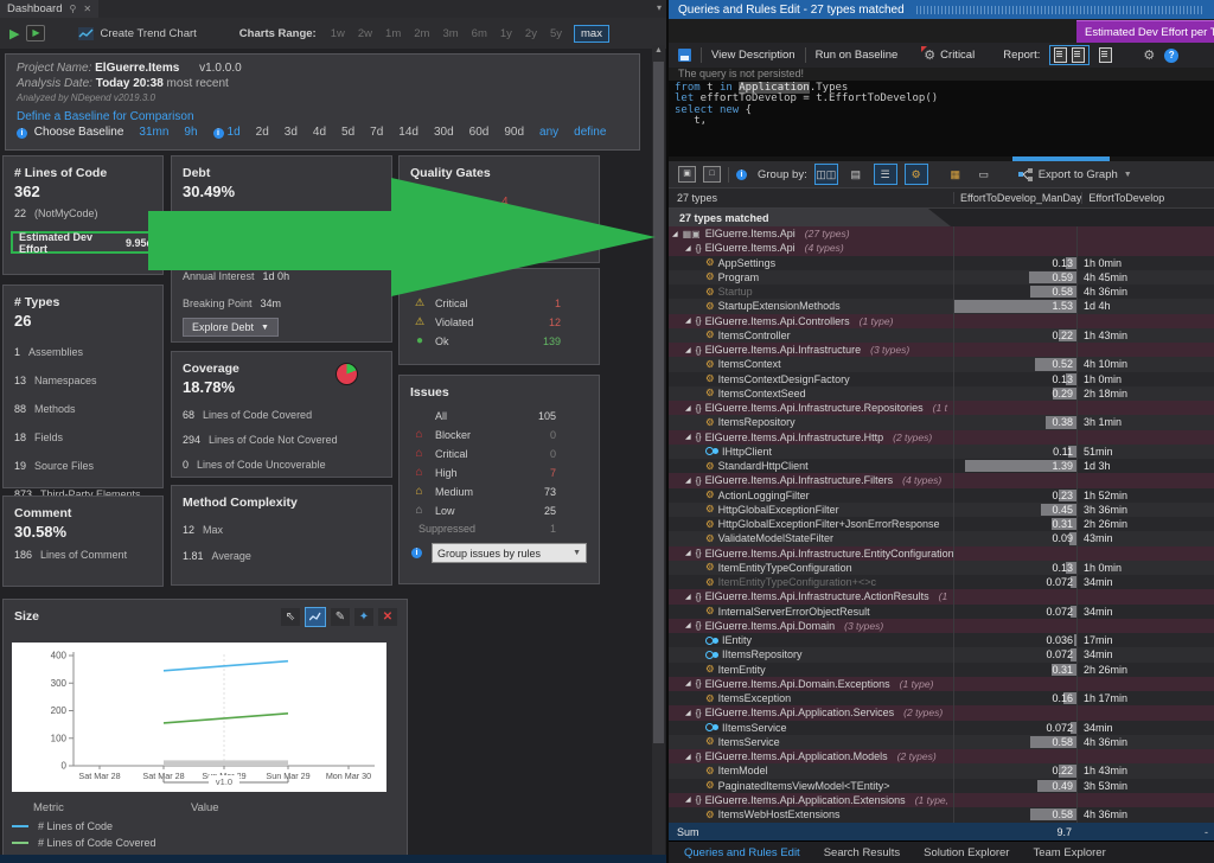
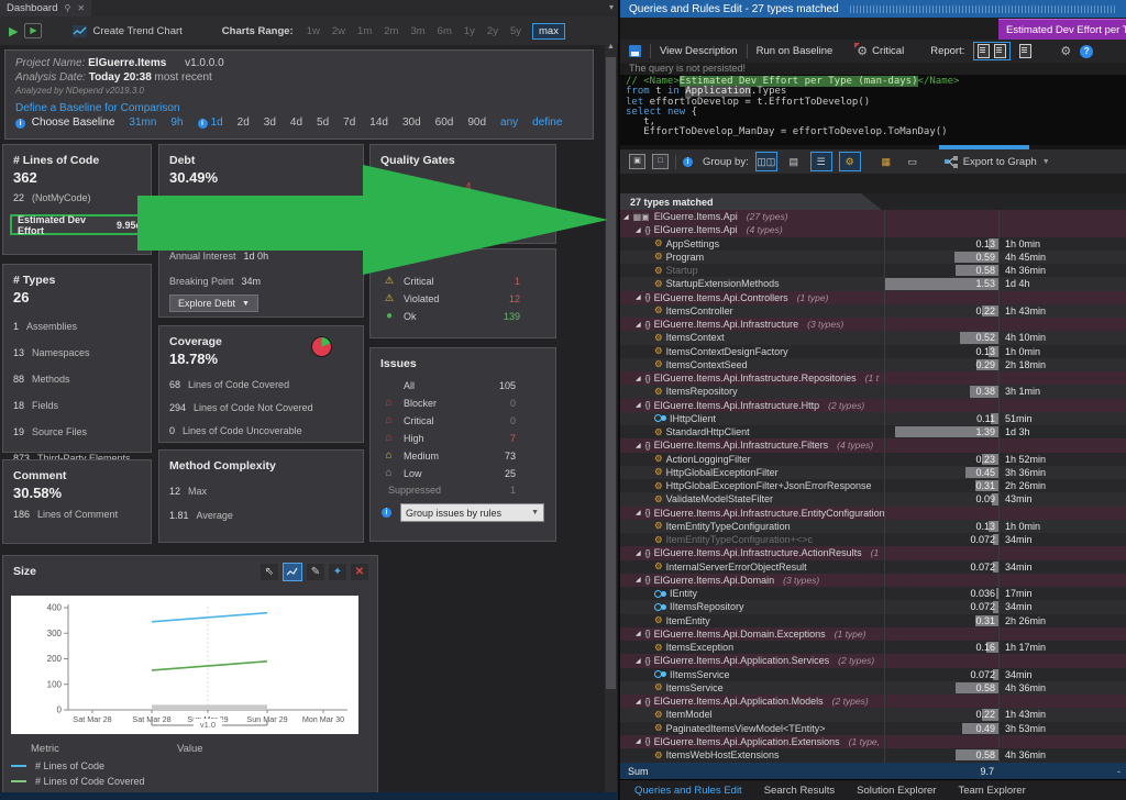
  Dashboard
  ⚲
  ✕
  ▾
  ▶
  ▶
  Create Trend Chart
  Charts Range:
  1w
  2w
  1m
  2m
  3m
  6m
  1y
  2y
  5y
  max
  Project Name: ElGuerre.Items v1.0.0.0
  Analysis Date: Today 20:38 most recent
  Analyzed by NDepend v2019.3.0
  Define a Baseline for Comparison
  Choose Baseline
  31mn
  9h
  2d
  3d
  4d
  5d
  7d
  14d
  30d
  60d
  90d
  any
  define
  # Lines of Code
  362
  22
  (NotMyCode)
  Estimated Dev Effort
  9.95
  Debt
  30.49%
  Annual Interest
  1d 0h
  Breaking Point
  34m
  Explore Debt
  Quality Gates
  4
  ⚠
  Critical
  1
  ⚠
  Violated
  12
  ●
  Ok
  139
  # Types
  26
  1
  Assemblies
  13
  Namespaces
  88
  Methods
  18
  Fields
  19
  Source Files
  873
  Third-Party Elements
  Coverage
  18.78%
  68
  Lines of Code Covered
  294
  Lines of Code Not Covered
  0
  Lines of Code Uncoverable
  Method Complexity
  12
  Max
  1.81
  Average
  Comment
  30.58%
  186
  Lines of Comment
  Issues
  All
  105
  ⌂
  Blocker
  0
  ⌂
  Critical
  0
  ⌂
  High
  7
  ⌂
  Medium
  73
  ⌂
  Low
  25
  Suppressed
  1
  Group issues by rules
  Size
  ⇖
  ✎
  ✦
  ✕
  0
  100
  200
  300
  400
  Sat Mar 28
  Sat Mar 28
  Sun Mar 29
  Mon Mar 30
  v1.0
  Metric
  Value
  # Lines of Code
  # Lines of Code Covered
  Queries and Rules Edit - 27 types matched
  Estimated Dev Effort per T
  View Description
  Run on Baseline
  ⚙
  Critical
  Report:
  ⚙
  ?
  The query is not persisted!
+ // <Name>Estimated Dev Effort per Type (man-days)</Name>
  from t in Application.Types
  let effortToDevelop = t.EffortToDevelop()
  select new {
  t,
+ EffortToDevelop_ManDay = effortToDevelop.ToManDay()
  Group by:
  ◫◫
  ▤
  ☰
  ⚙
  ▦
  ▭
  Export to Graph
- 27 types
- EffortToDevelop_ManDay
- EffortToDevelop
  27 types matched
  ▦▣
  ElGuerre.Items.Api
  (27 types)
  { }
  ElGuerre.Items.Api
  (4 types)
  ⚙
  AppSettings
  0.13
  1h 0min
  ⚙
  Program
  0.59
  4h 45min
  ⚙
  Startup
  0.58
  4h 36min
  ⚙
  StartupExtensionMethods
  1.53
  1d 4h
  { }
  ElGuerre.Items.Api.Controllers
  (1 type)
  ⚙
  ItemsController
  0.22
  1h 43min
  { }
  ElGuerre.Items.Api.Infrastructure
  (3 types)
  ⚙
  ItemsContext
  0.52
  4h 10min
  ⚙
  ItemsContextDesignFactory
  0.13
  1h 0min
  ⚙
  ItemsContextSeed
  0.29
  2h 18min
  { }
  ElGuerre.Items.Api.Infrastructure.Repositories
  (1 t
  ⚙
  ItemsRepository
  0.38
  3h 1min
  { }
  ElGuerre.Items.Api.Infrastructure.Http
  (2 types)
  IHttpClient
  0.11
  51min
  ⚙
  StandardHttpClient
  1.39
  1d 3h
  { }
  ElGuerre.Items.Api.Infrastructure.Filters
  (4 types)
  ⚙
  ActionLoggingFilter
  0.23
  1h 52min
  ⚙
  HttpGlobalExceptionFilter
  0.45
  3h 36min
  ⚙
  HttpGlobalExceptionFilter+JsonErrorResponse
  0.31
  2h 26min
  ⚙
  ValidateModelStateFilter
  0.09
  43min
  { }
  ElGuerre.Items.Api.Infrastructure.EntityConfiguration
  ⚙
  ItemEntityTypeConfiguration
  0.13
  1h 0min
  ⚙
  ItemEntityTypeConfiguration+<>c
  0.072
  34min
  { }
  ElGuerre.Items.Api.Infrastructure.ActionResults
  (1
  ⚙
  InternalServerErrorObjectResult
  0.072
  34min
  { }
  ElGuerre.Items.Api.Domain
  (3 types)
  IEntity
  0.036
  17min
  IItemsRepository
  0.072
  34min
  ⚙
  ItemEntity
  0.31
  2h 26min
  { }
  ElGuerre.Items.Api.Domain.Exceptions
  (1 type)
  ⚙
  ItemsException
  0.16
  1h 17min
  { }
  ElGuerre.Items.Api.Application.Services
  (2 types)
  IItemsService
  0.072
  34min
  ⚙
  ItemsService
  0.58
  4h 36min
  { }
  ElGuerre.Items.Api.Application.Models
  (2 types)
  ⚙
  ItemModel
  0.22
  1h 43min
  ⚙
  PaginatedItemsViewModel<TEntity>
  0.49
  3h 53min
  { }
  ElGuerre.Items.Api.Application.Extensions
  (1 type,
  ⚙
  ItemsWebHostExtensions
  0.58
  4h 36min
  Sum
  9.7
  -
  Queries and Rules Edit
  Search Results
  Solution Explorer
  Team Explorer
